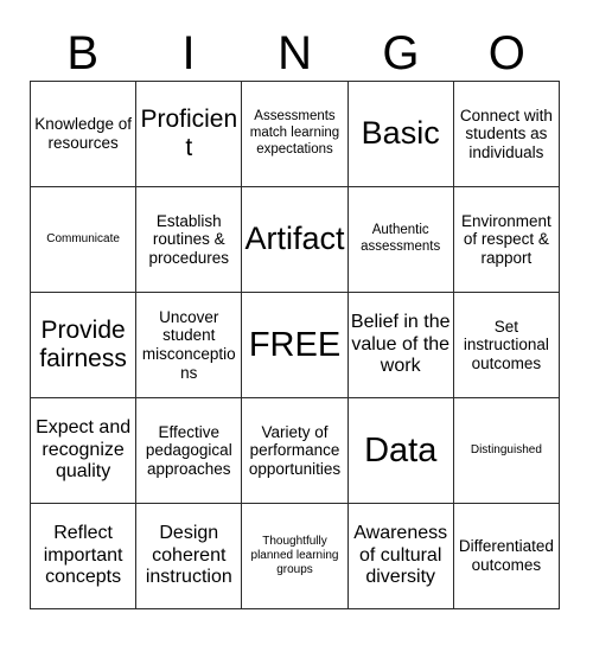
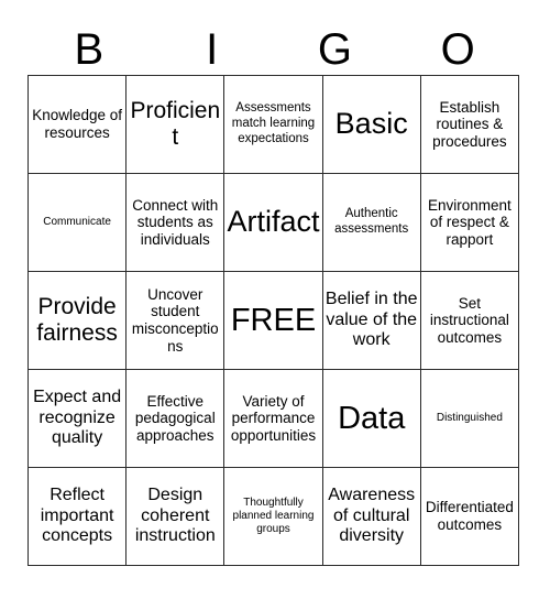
  B
  I
- N
  G
  O
  Knowledge of resources
  Proficient
  Assessments match learning expectations
  Basic
- Connect with students as individuals
+ Establish routines & procedures
  Communicate
- Establish routines & procedures
+ Connect with students as individuals
  Artifact
  Authentic assessments
  Environment of respect & rapport
  Provide fairness
  Uncover student misconceptions
  FREE
  Belief in the value of the work
  Set instructional outcomes
  Expect and recognize quality
  Effective pedagogical approaches
  Variety of performance opportunities
  Data
  Distinguished
  Reflect important concepts
  Design coherent instruction
  Thoughtfully planned learning groups
  Awareness of cultural diversity
  Differentiated outcomes
